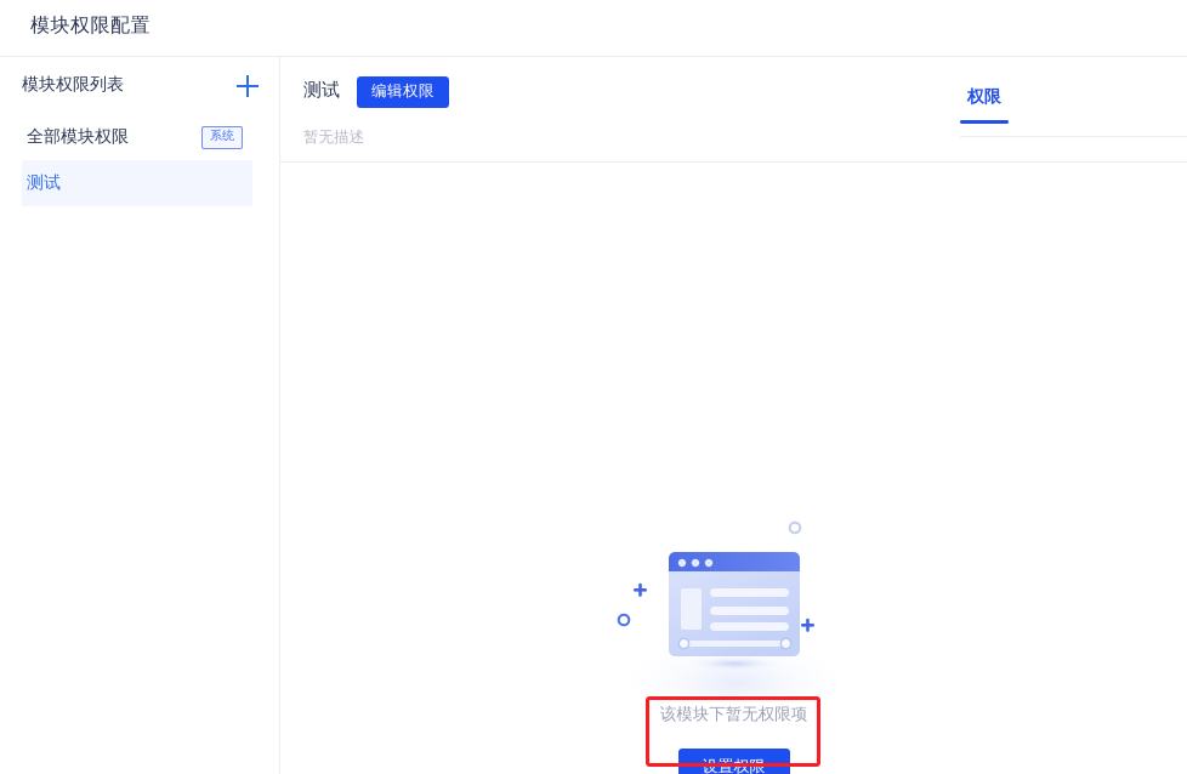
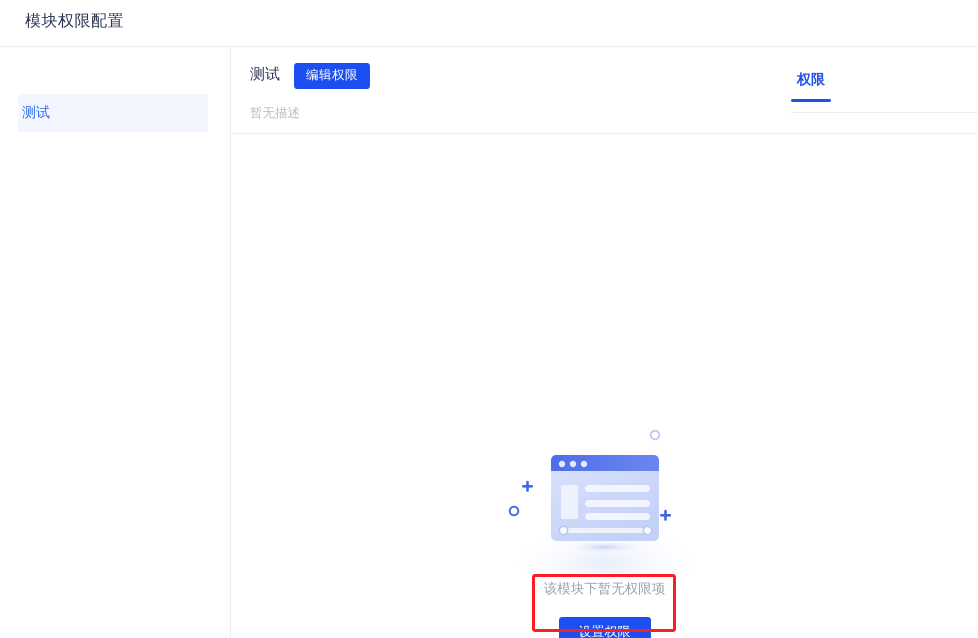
  模块权限配置
- 模块权限列表
- 全部模块权限
- 系统
  测试
  测试
  编辑权限
  暂无描述
  权限
  该模块下暂无权限项
  设置权限
